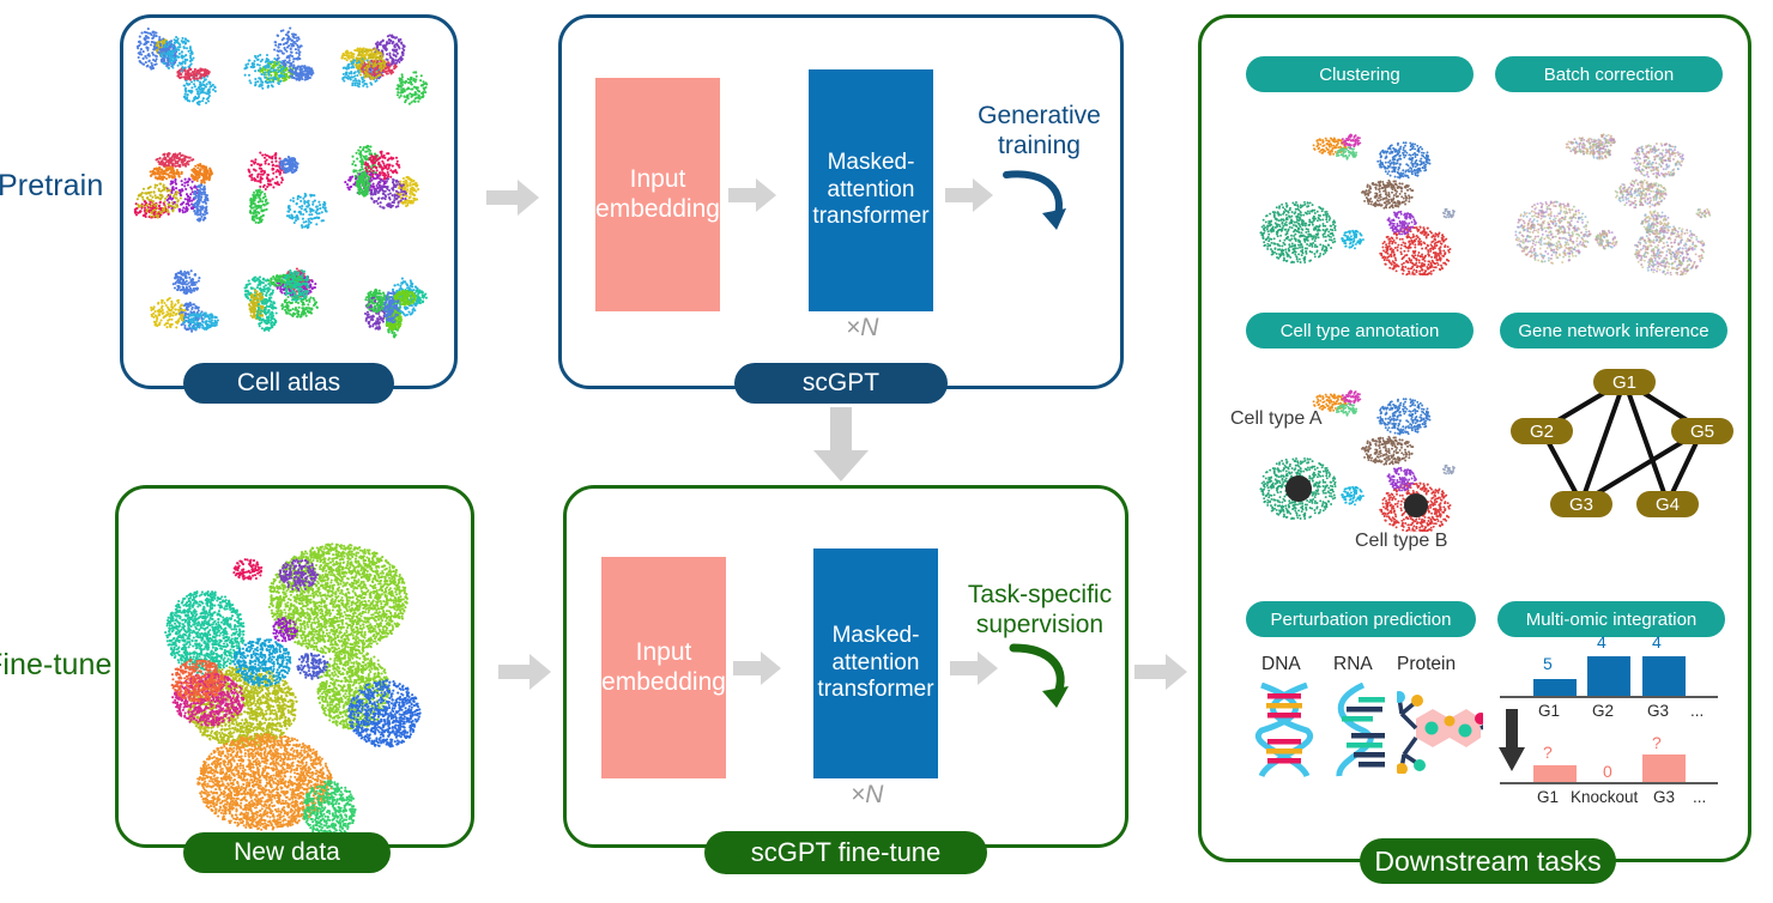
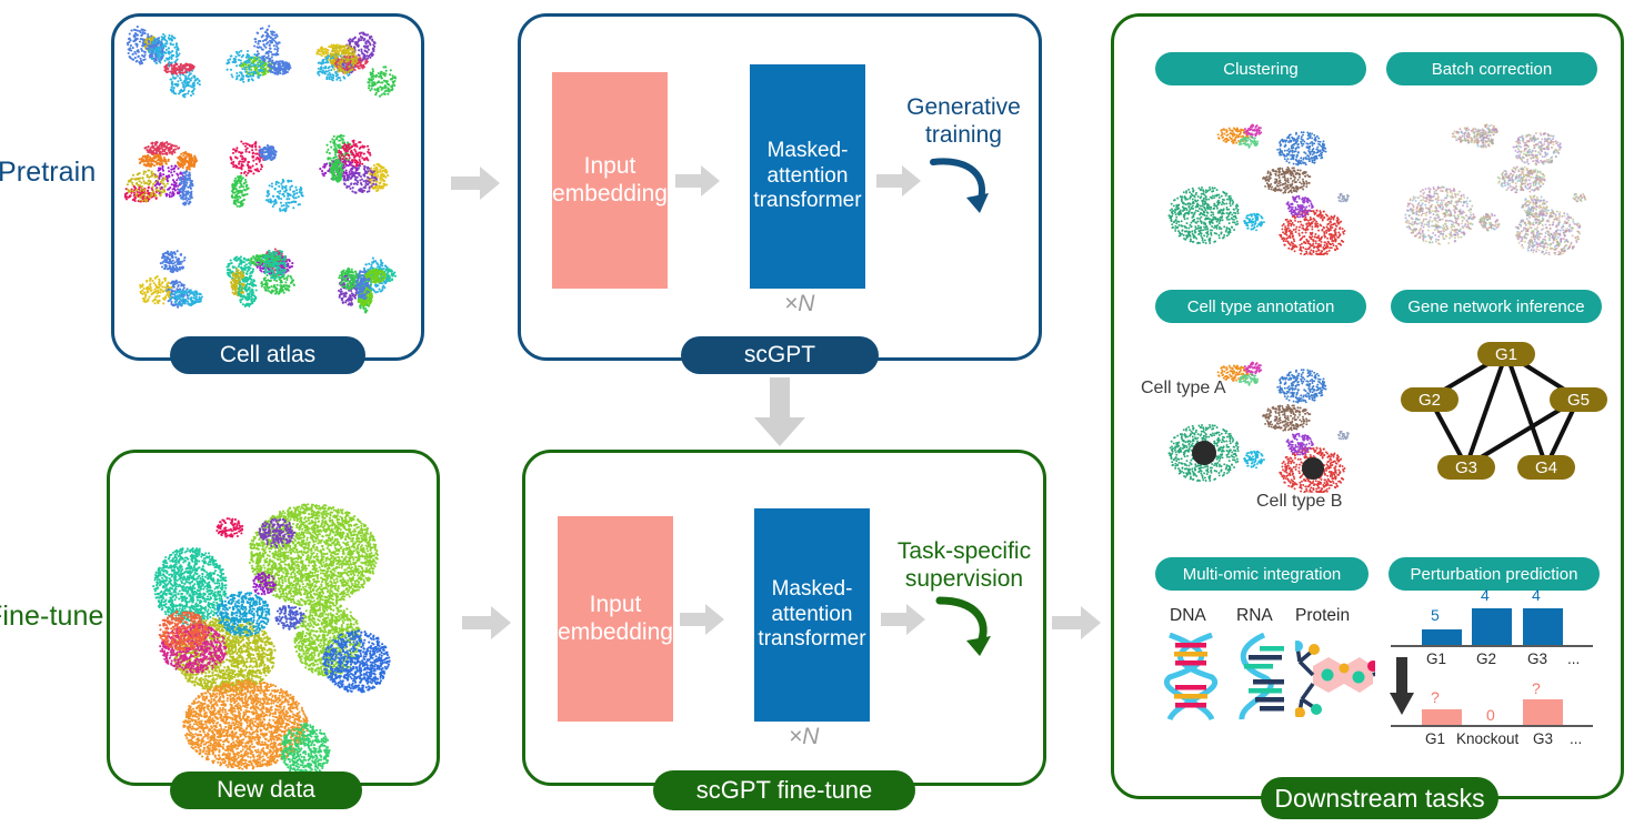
  Pretrain
  ine-tune
  Cell atlas
  Input embedding
  Masked-attention transformer
  ×N
  Generative
  training
  scGPT
  New data
  Input embedding
  Masked-attention transformer
  ×N
  Task-specific
  supervision
  scGPT fine-tune
  Downstream tasks
  Clustering
  Batch correction
  Cell type annotation
  Cell type A
  Cell type B
  Gene network inference
  G1
  G2
  G3
  G4
  G5
- Perturbation prediction
+ Multi-omic integration
  DNA
  RNA
  Protein
- Multi-omic integration
+ Perturbation prediction
  5
  4
  4
  G1
  G2
  G3
  ...
  ?
  0
  ?
  G1
  Knockout
  G3
  ...
